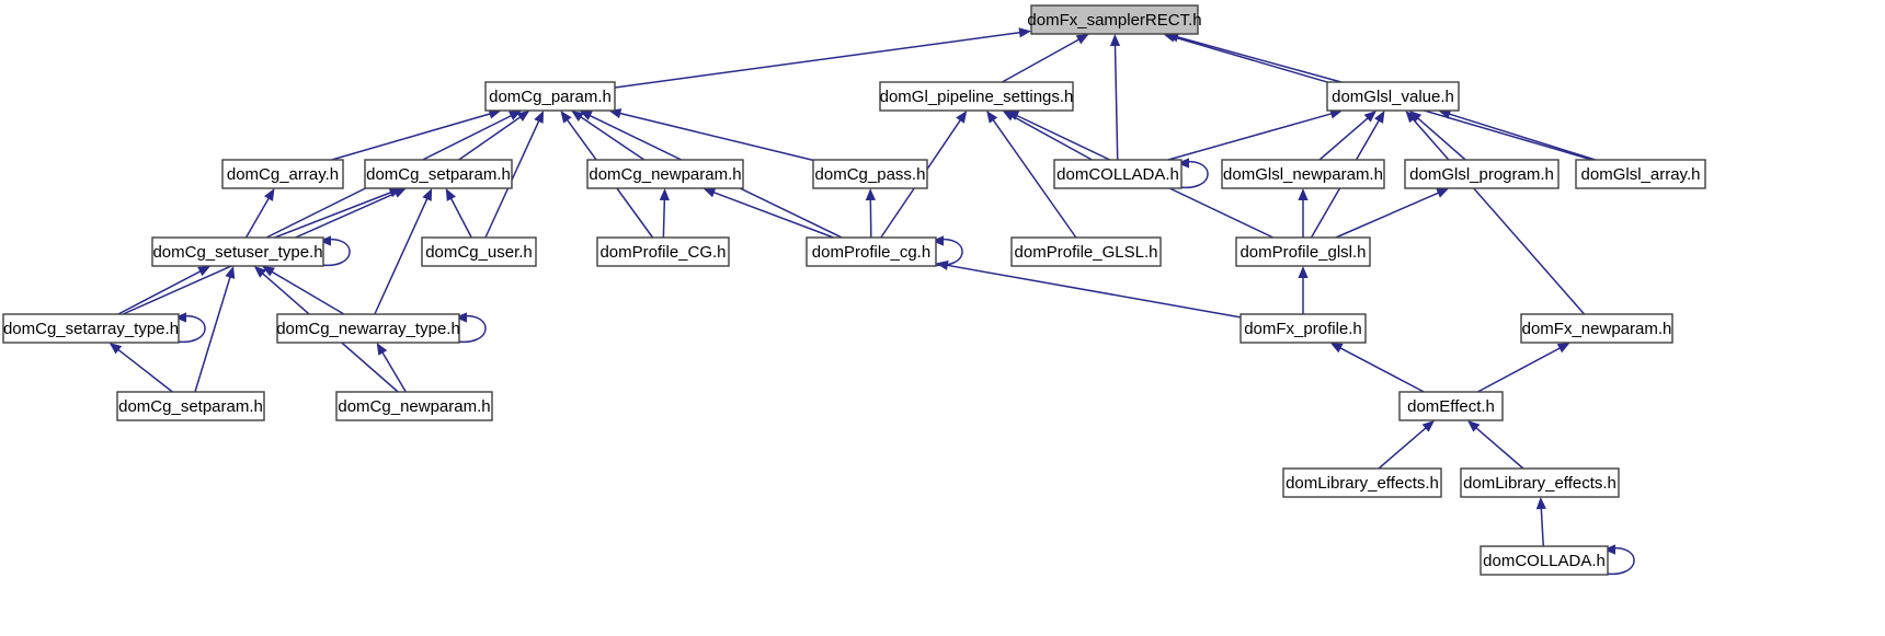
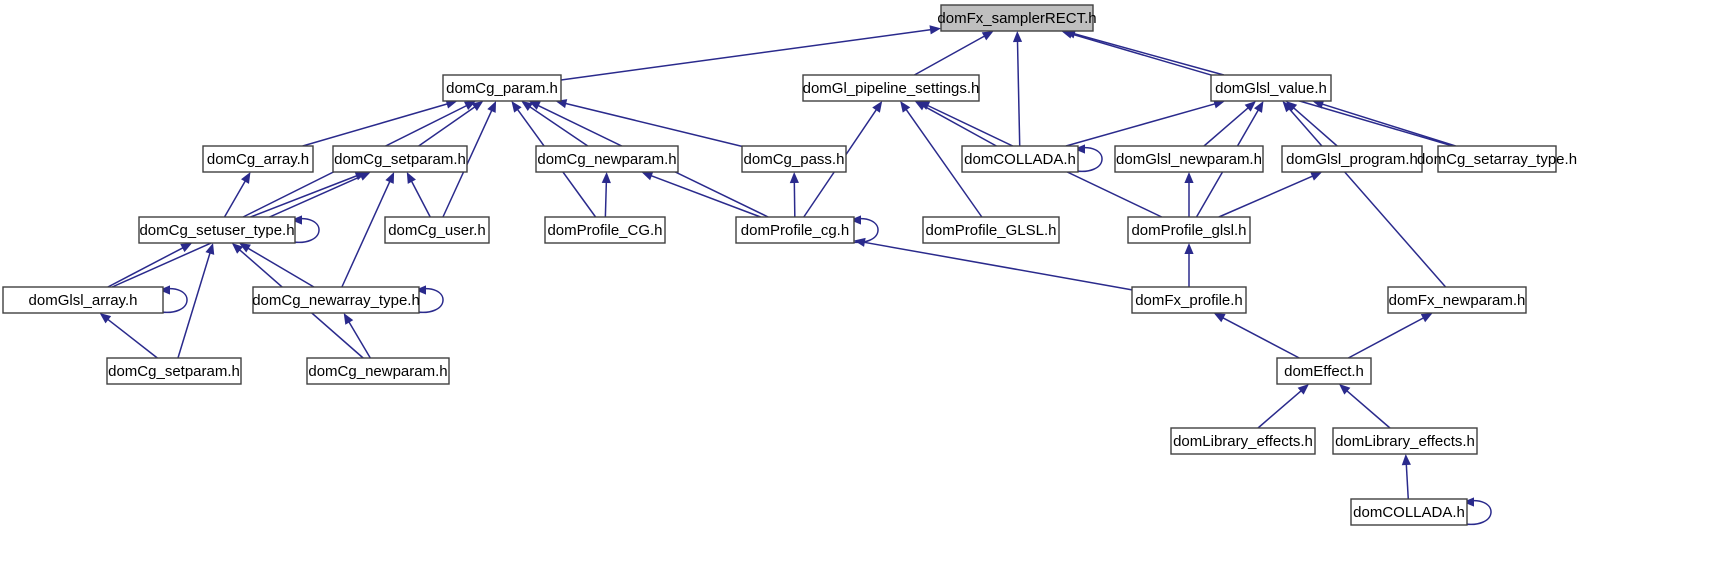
  domFx_samplerRECT.h
  domCg_param.h
  domGl_pipeline_settings.h
  domGlsl_value.h
  domCg_array.h
  domCg_setparam.h
  domCg_newparam.h
  domCg_pass.h
  domCOLLADA.h
  domGlsl_newparam.h
  domGlsl_program.h
- domGlsl_array.h
+ domCg_setarray_type.h
  domCg_setuser_type.h
  domCg_user.h
  domProfile_CG.h
  domProfile_cg.h
  domProfile_GLSL.h
  domProfile_glsl.h
- domCg_setarray_type.h
+ domGlsl_array.h
  domCg_newarray_type.h
  domFx_profile.h
  domFx_newparam.h
  domCg_setparam.h
  domCg_newparam.h
  domEffect.h
  domLibrary_effects.h
  domLibrary_effects.h
  domCOLLADA.h
